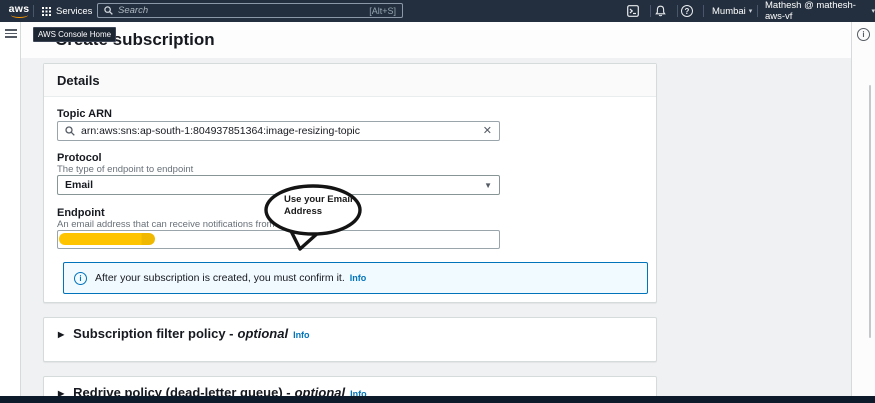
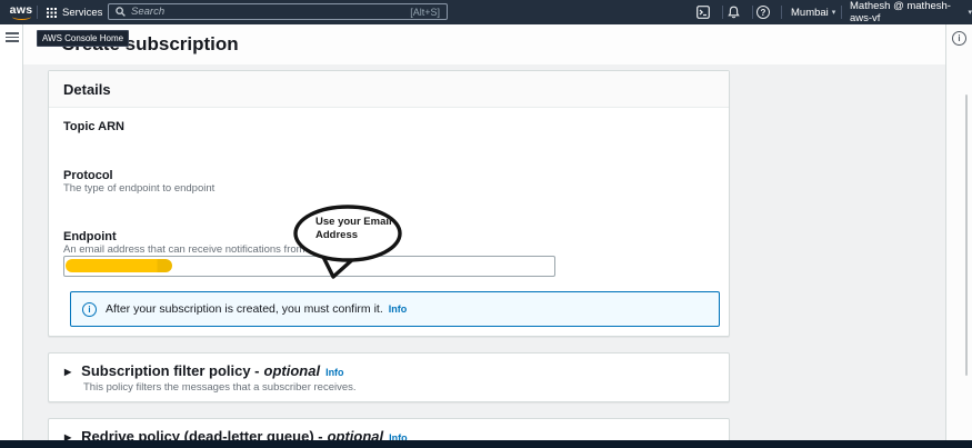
  aws
  Services
  Search
  [Alt+S]
  ?
  Mumbai
  Mathesh @ mathesh-aws-vf
  AWS Console Home
  Details
  Topic ARN
- arn:aws:sns:ap-south-1:804937851364:image-resizing-topic
- ✕
  Protocol
  The type of endpoint to endpoint
- Email
- ▼
  Endpoint
  An email address that can receive notifications from
  i
  After your subscription is created, you must confirm it.
  Info
  Use your Email
  Address
  ▶
  Subscription filter policy -
  optional
  Info
+ This policy filters the messages that a subscriber receives.
  ▶
  Redrive policy (dead-letter queue) -
  optional
  Info
  i
